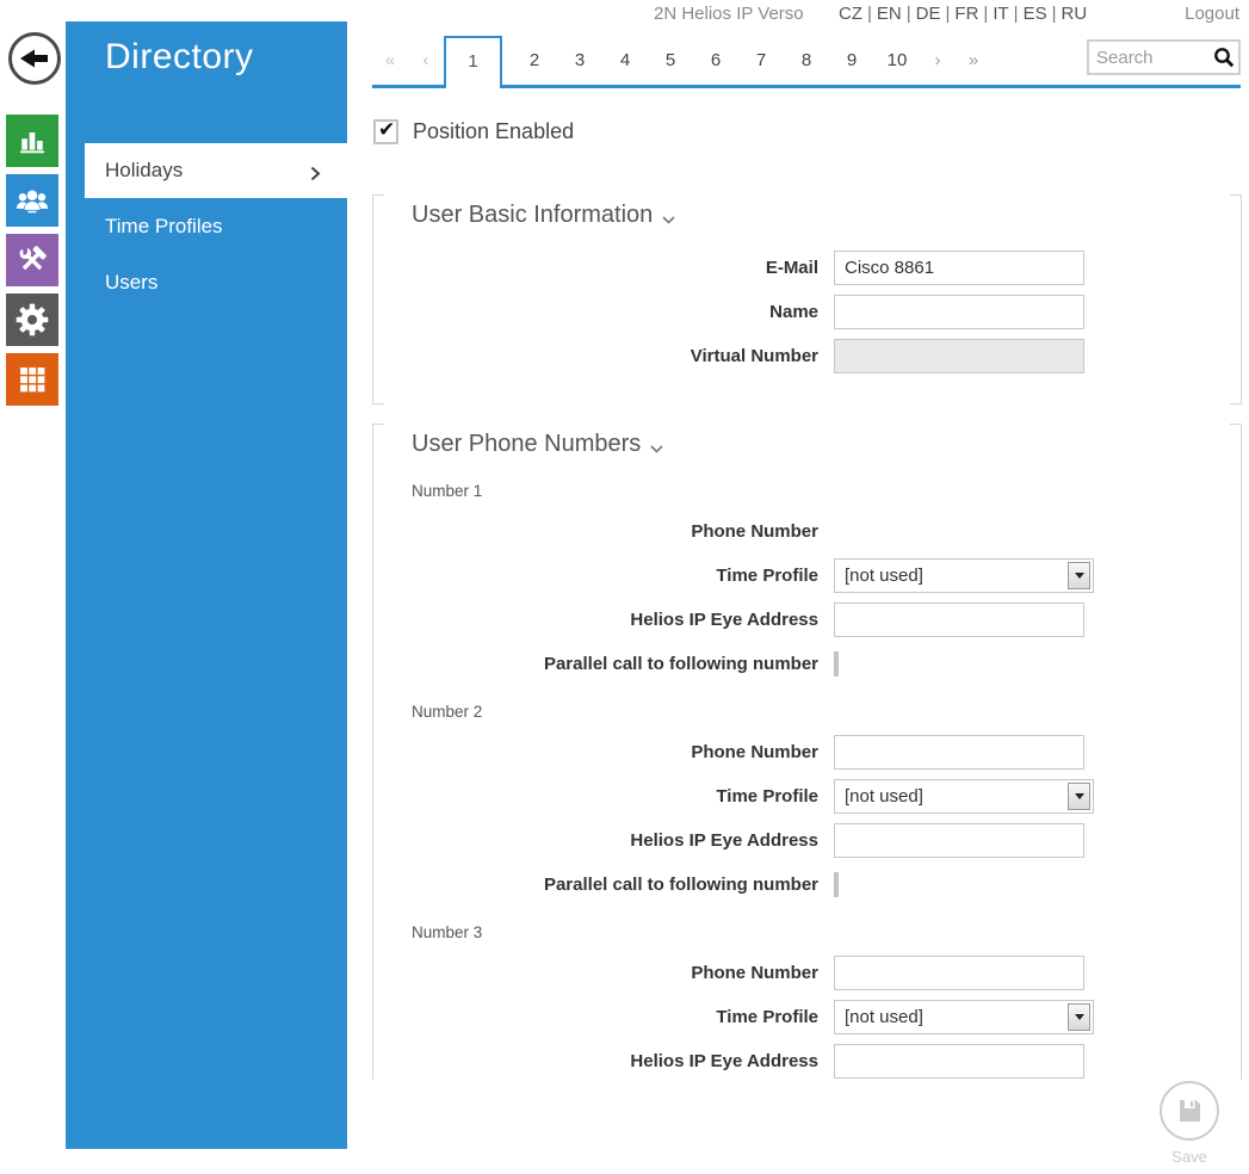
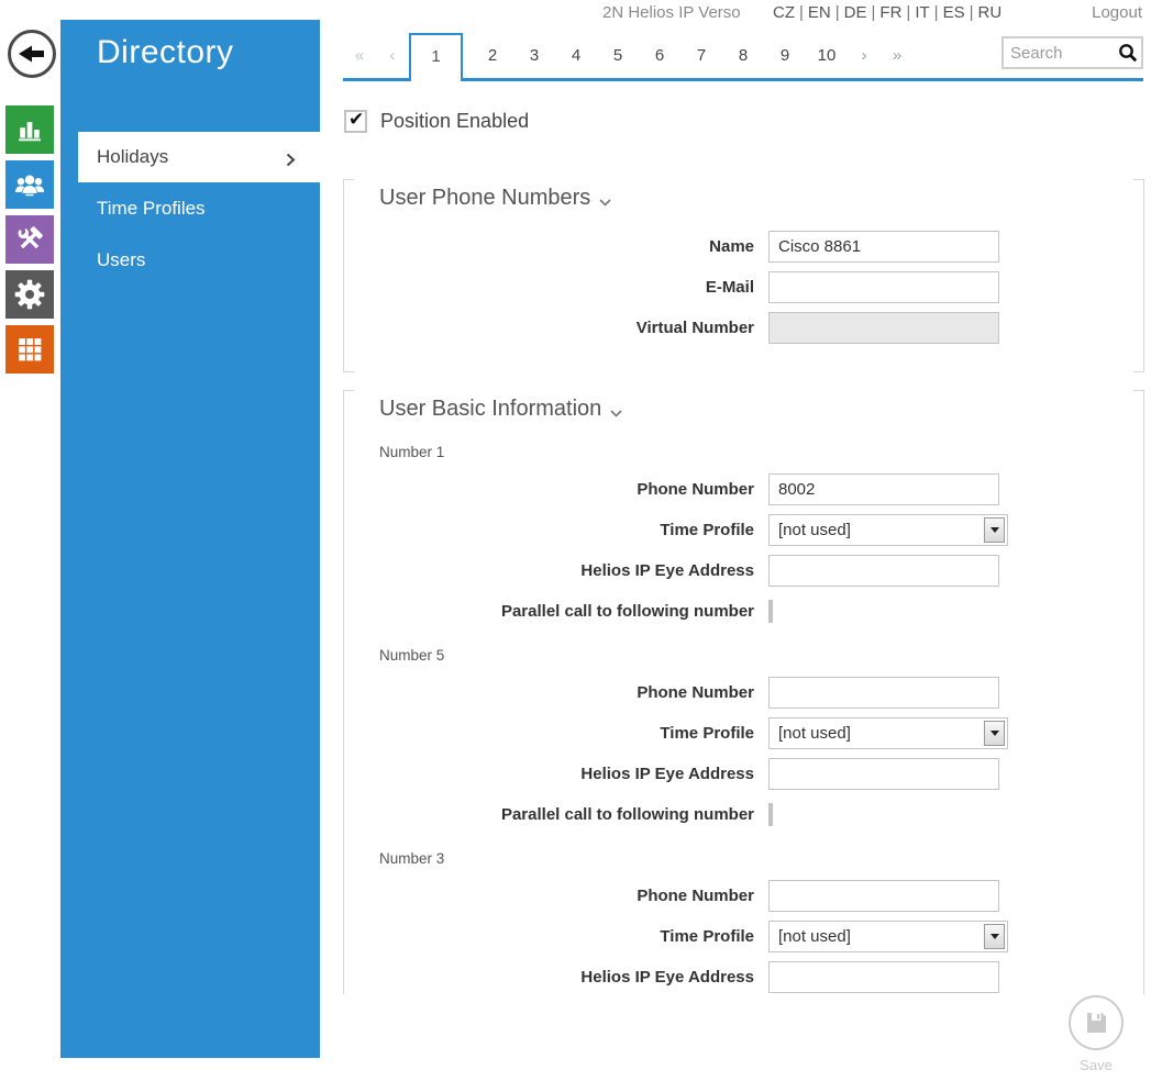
  2N Helios IP Verso
  CZ | EN | DE | FR | IT | ES | RU
  Logout
  Directory
  Holidays
  Time Profiles
  Users
  «
  ‹
  1
  2
  3
  4
  5
  6
  7
  8
  9
  10
  ›
  »
  Search
  Position Enabled
- User Basic Information
+ User Phone Numbers
- E-Mail
+ Name
  Cisco 8861
- Name
+ E-Mail
  Virtual Number
- User Phone Numbers
+ User Basic Information
  Number 1
  Phone Number
+ 8002
  Time Profile
  [not used]
  Helios IP Eye Address
  Parallel call to following number
- Number 2
+ Number 5
  Phone Number
  Time Profile
  [not used]
  Helios IP Eye Address
  Parallel call to following number
  Number 3
  Phone Number
  Time Profile
  [not used]
  Helios IP Eye Address
  Save
